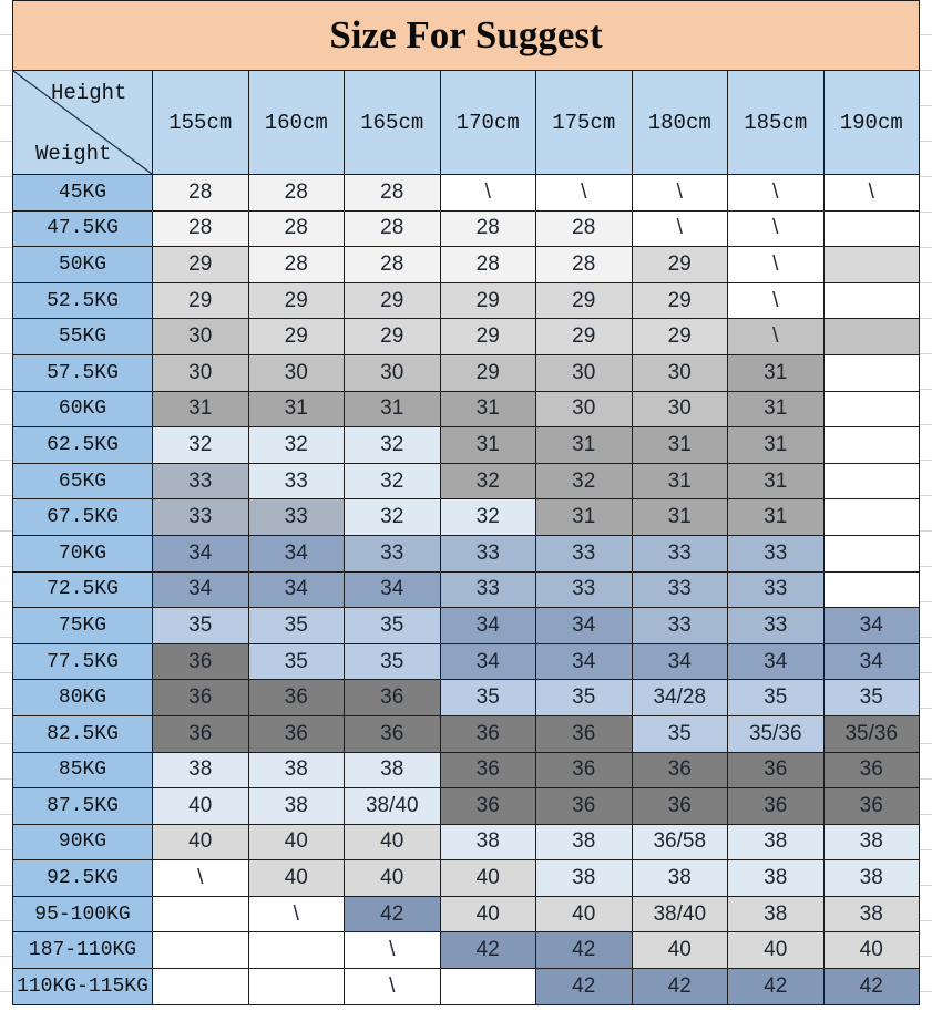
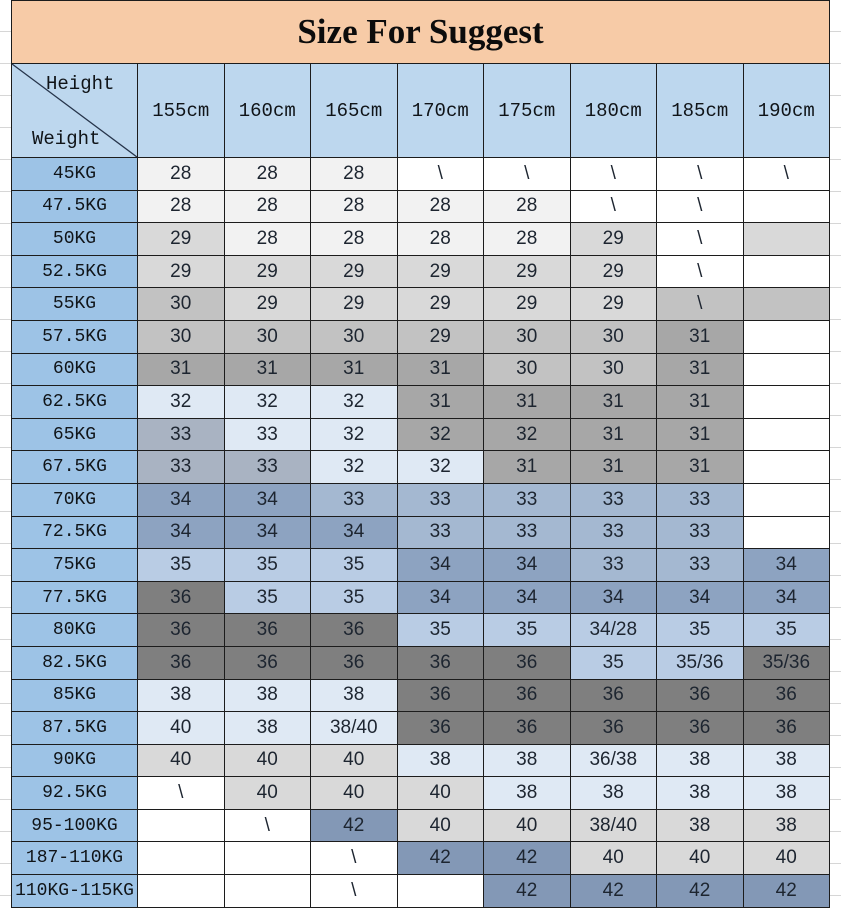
  Size For Suggest
  Height Weight	155cm	160cm	165cm	170cm	175cm	180cm	185cm	190cm
  45KG	28	28	28	\	\	\	\	\
  47.5KG	28	28	28	28	28	\	\
  50KG	29	28	28	28	28	29	\
  52.5KG	29	29	29	29	29	29	\
  55KG	30	29	29	29	29	29	\
  57.5KG	30	30	30	29	30	30	31
  60KG	31	31	31	31	30	30	31
  62.5KG	32	32	32	31	31	31	31
  65KG	33	33	32	32	32	31	31
  67.5KG	33	33	32	32	31	31	31
  70KG	34	34	33	33	33	33	33
  72.5KG	34	34	34	33	33	33	33
  75KG	35	35	35	34	34	33	33	34
  77.5KG	36	35	35	34	34	34	34	34
  80KG	36	36	36	35	35	34/28	35	35
  82.5KG	36	36	36	36	36	35	35/36	35/36
  85KG	38	38	38	36	36	36	36	36
  87.5KG	40	38	38/40	36	36	36	36	36
- 90KG	40	40	40	38	38	36/58	38	38
+ 90KG	40	40	40	38	38	36/38	38	38
  92.5KG	\	40	40	40	38	38	38	38
  95-100KG		\	42	40	40	38/40	38	38
  187-110KG			\	42	42	40	40	40
  110KG-115KG			\		42	42	42	42
